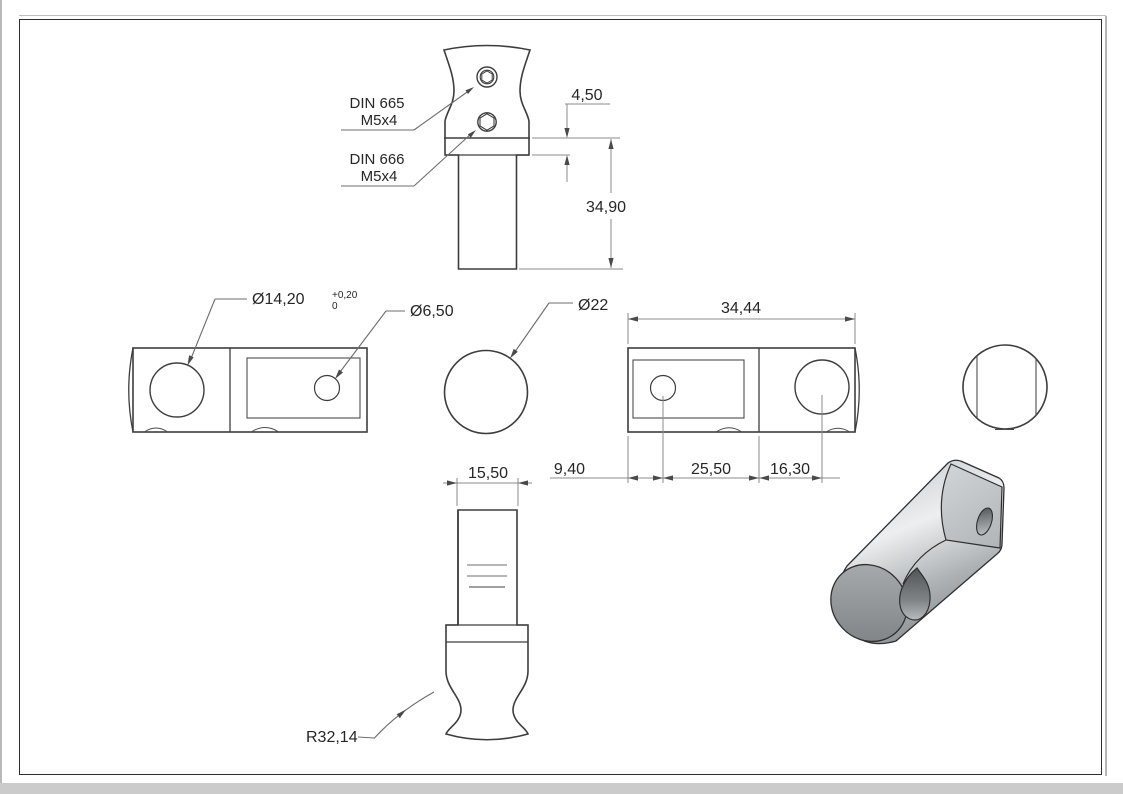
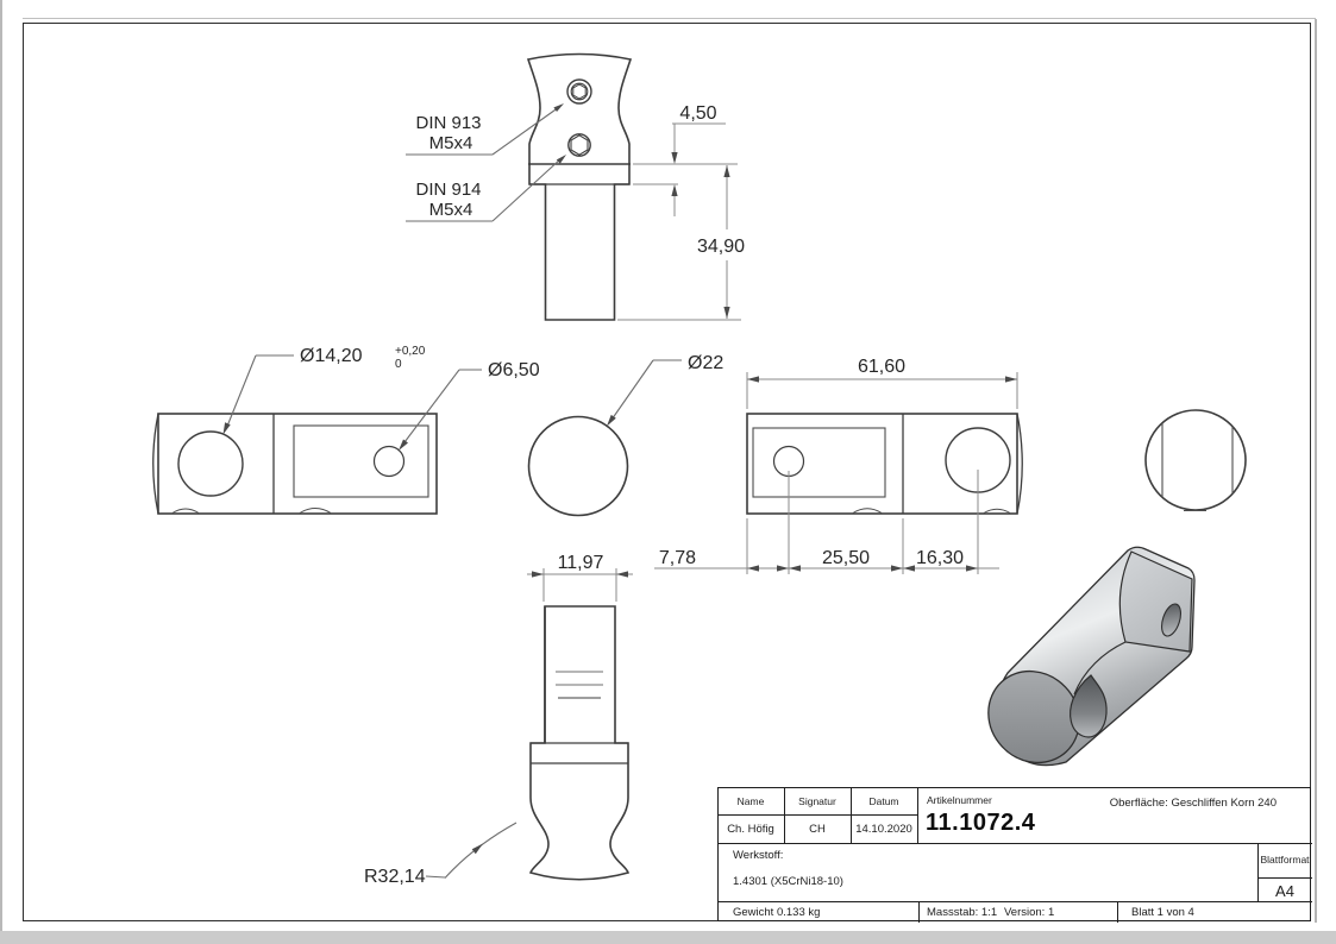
- DIN 665
+ DIN 913
  M5x4
- DIN 666
+ DIN 914
  M5x4
  4,50
  34,90
  Ø14,20
  +0,20
  0
  Ø6,50
  Ø22
- 34,44
+ 61,60
- 9,40
+ 7,78
  25,50
  16,30
- 15,50
+ 11,97
  R32,14
+ Name
+ Signatur
+ Datum
+ Ch. Höfig
+ CH
+ 14.10.2020
+ Artikelnummer
+ 11.1072.4
+ Oberfläche: Geschliffen Korn 240
+ Werkstoff:
+ 1.4301 (X5CrNi18-10)
+ Blattformat
+ A4
+ Gewicht 0.133 kg
+ Massstab: 1:1
+ Version: 1
+ Blatt 1 von 4
